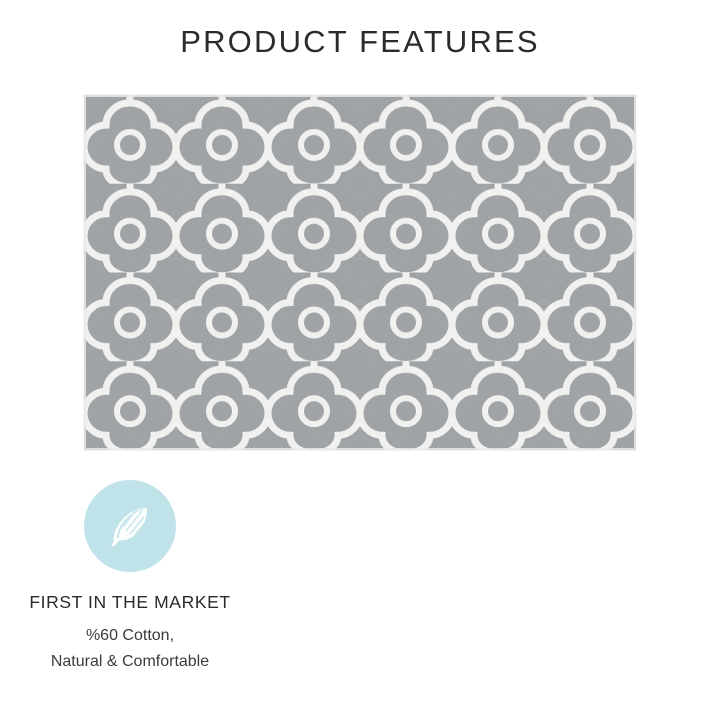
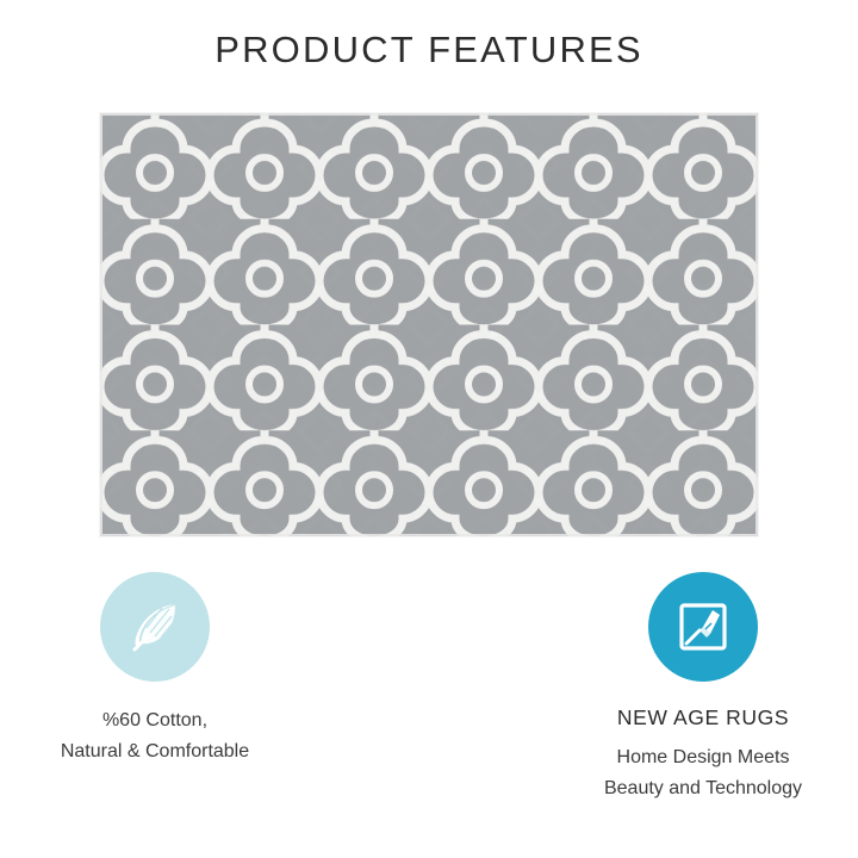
  PRODUCT FEATURES
- FIRST IN THE MARKET
  %60 Cotton,
  Natural & Comfortable
+ NEW AGE RUGS
+ Home Design Meets
+ Beauty and Technology
